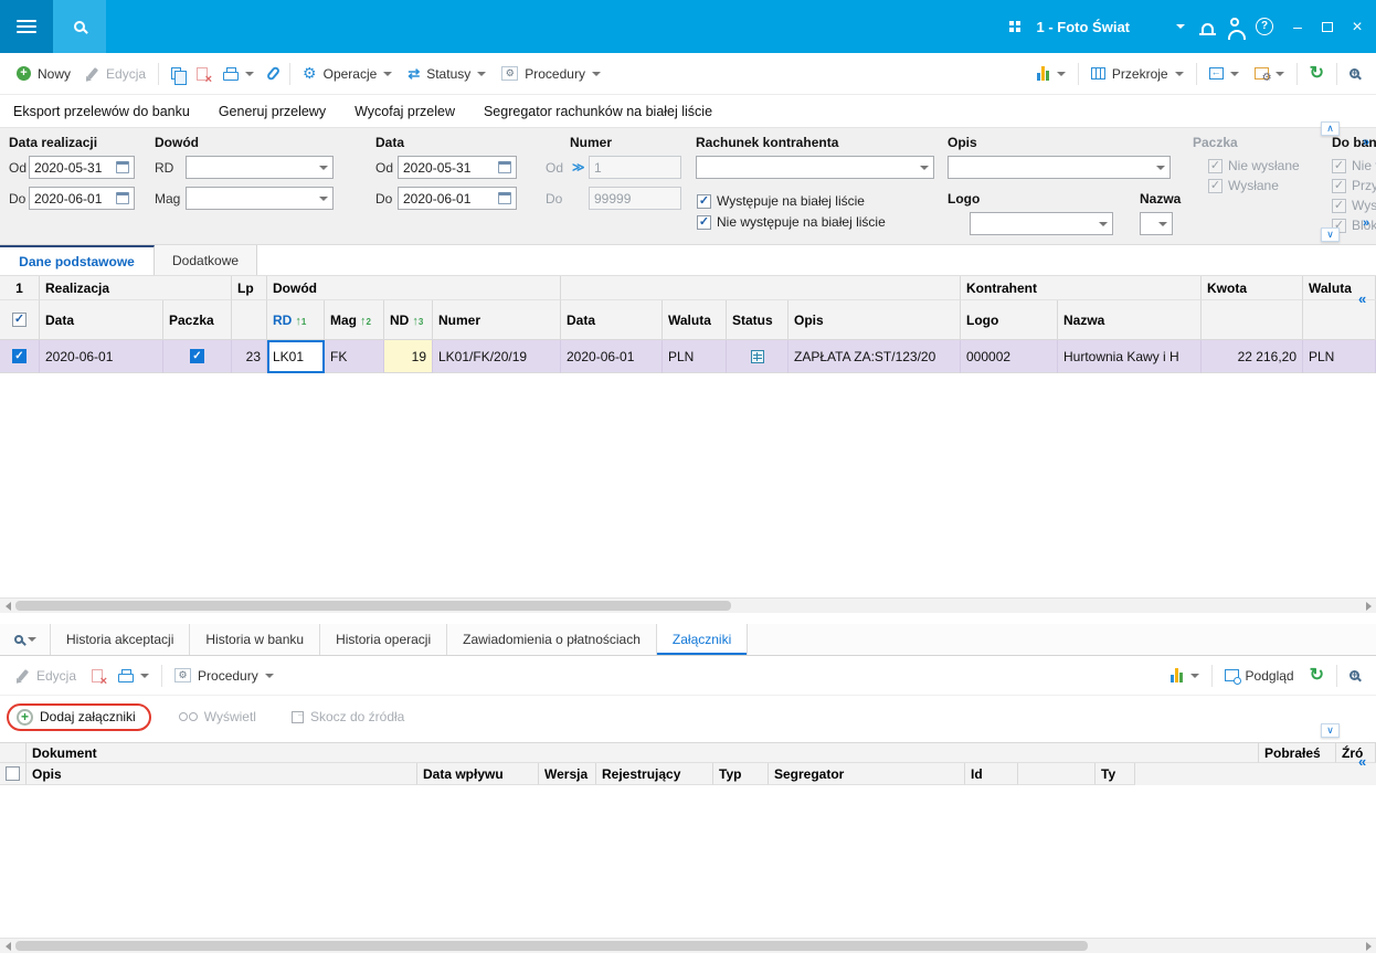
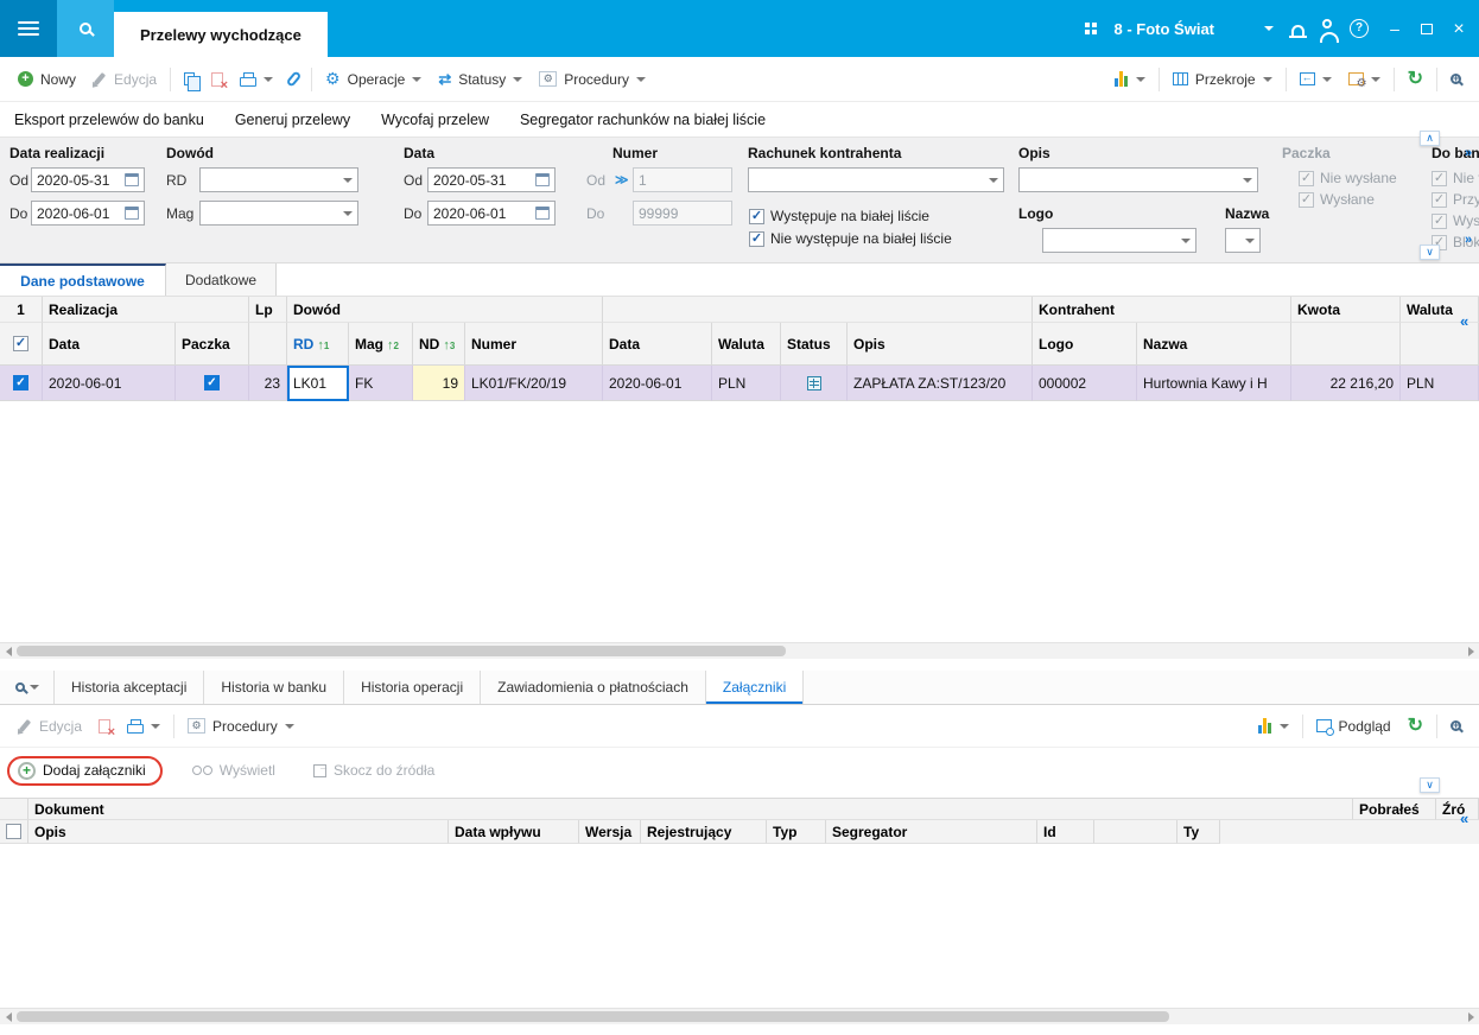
+ Przelewy wychodzące
- 1 - Foto Świat
+ 8 - Foto Świat
  Nowy
  Edycja
  Operacje
  Statusy
  Procedury
  Przekroje
  Eksport przelewów do banku
  Generuj przelewy
  Wycofaj przelew
  Segregator rachunków na białej liście
  Data realizacji
  Od
  2020-05-31
  Do
  2020-06-01
  Dowód
  RD
  Mag
  Data
  Od
  2020-05-31
  Do
  2020-06-01
  Numer
  Od
  ≫
  1
  Do
  99999
  Rachunek kontrahenta
  Występuje na białej liście
  Nie występuje na białej liście
  Opis
  Logo
  Nazwa
  Paczka
  Nie wysłane
  Wysłane
  Do ban
  Nie
  Przy
  Wys
  Blok
  Dane podstawowe
  Dodatkowe
  1
  Realizacja
  Lp
  Dowód
  Kontrahent
  Kwota
  Waluta
  Data
  Paczka
  RD
  1
  Mag
  2
  ND
  3
  Numer
  Data
  Waluta
  Status
  Opis
  Logo
  Nazwa
  2020-06-01
  23
  LK01
  FK
  19
  LK01/FK/20/19
  2020-06-01
  PLN
  ZAPŁATA ZA:ST/123/20
  000002
  Hurtownia Kawy i H
  22 216,20
  PLN
  Historia akceptacji
  Historia w banku
  Historia operacji
  Zawiadomienia o płatnościach
  Załączniki
  Edycja
  Procedury
  Podgląd
  Dodaj załączniki
  Wyświetl
  Skocz do źródła
  Dokument
  Pobrałeś
  Źró
  Opis
  Data wpływu
  Wersja
  Rejestrujący
  Typ
  Segregator
  Id
  Ty
